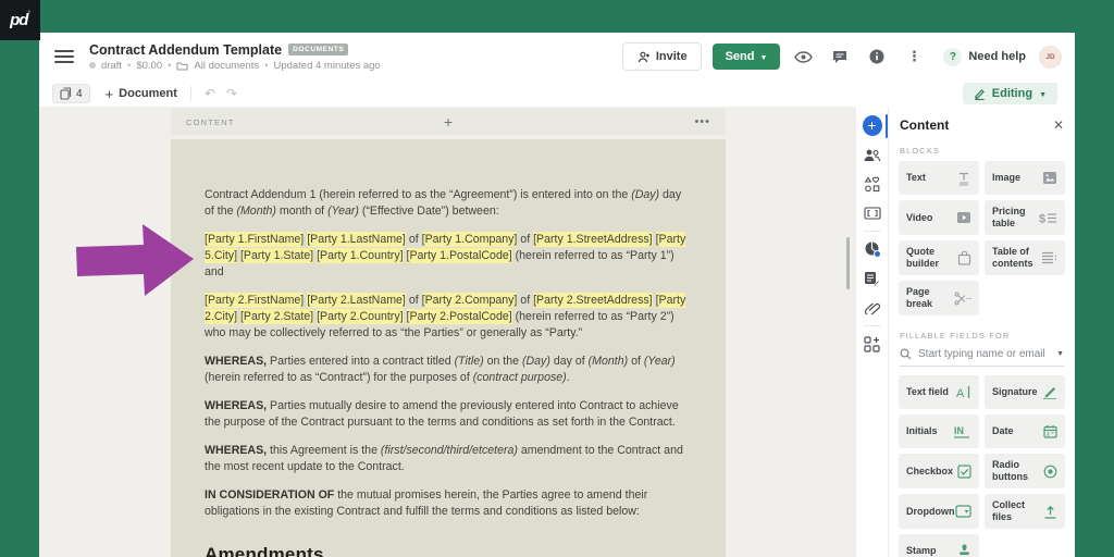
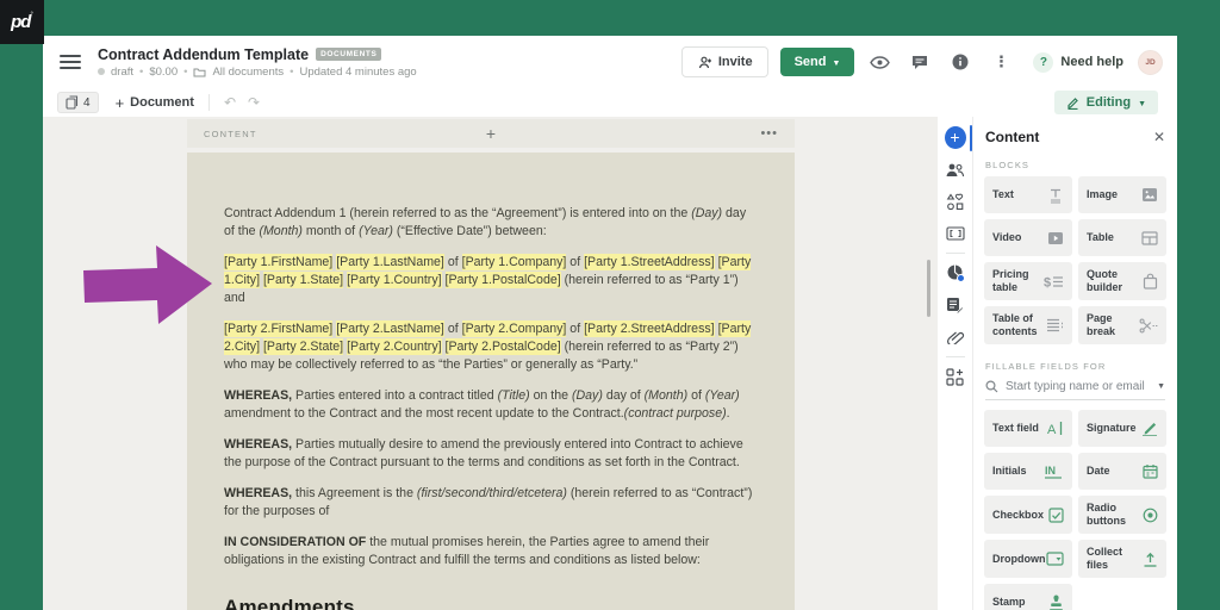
  pd
  Contract Addendum Template
  draft
  •
  $0.00
  •
  All documents
  •
  Updated 4 minutes ago
  Invite
  Send
  ⋮
  ?
  Need help
  4
  +
  Document
  ↶
  ↷
  Editing
  CONTENT
  +
  •••
  Contract Addendum 1 (herein referred to as the “Agreement”) is entered into on the (Day) day of the (Month) month of (Year) (“Effective Date”) between:
- [Party 1.FirstName] [Party 1.LastName] of [Party 1.Company] of [Party 1.StreetAddress] [Party 5.City] [Party 1.State] [Party 1.Country] [Party 1.PostalCode] (herein referred to as “Party 1”) and
+ [Party 1.FirstName] [Party 1.LastName] of [Party 1.Company] of [Party 1.StreetAddress] [Party 1.City] [Party 1.State] [Party 1.Country] [Party 1.PostalCode] (herein referred to as “Party 1”) and
  [Party 2.FirstName] [Party 2.LastName] of [Party 2.Company] of [Party 2.StreetAddress] [Party 2.City] [Party 2.State] [Party 2.Country] [Party 2.PostalCode] (herein referred to as “Party 2”) who may be collectively referred to as “the Parties” or generally as “Party.”
- WHEREAS, Parties entered into a contract titled (Title) on the (Day) day of (Month) of (Year) (herein referred to as “Contract”) for the purposes of (contract purpose).
+ WHEREAS, Parties entered into a contract titled (Title) on the (Day) day of (Month) of (Year) amendment to the Contract and the most recent update to the Contract.(contract purpose).
  WHEREAS, Parties mutually desire to amend the previously entered into Contract to achieve the purpose of the Contract pursuant to the terms and conditions as set forth in the Contract.
- WHEREAS, this Agreement is the (first/second/third/etcetera) amendment to the Contract and the most recent update to the Contract.
+ WHEREAS, this Agreement is the (first/second/third/etcetera) (herein referred to as “Contract”) for the purposes of
  IN CONSIDERATION OF the mutual promises herein, the Parties agree to amend their obligations in the existing Contract and fulfill the terms and conditions as listed below:
  Amendments
  +
  Content
  ✕
  BLOCKS
  Text
  Image
  Video
+ Table
  Pricing table
  $
  Quote builder
  Table of contents
  Page break
  FILLABLE FIELDS FOR
  Start typing name or email
  Text field
  A
  Signature
  Initials
  IN
  Date
  Checkbox
  Radio buttons
  Dropdown
  Collect files
  Stamp
